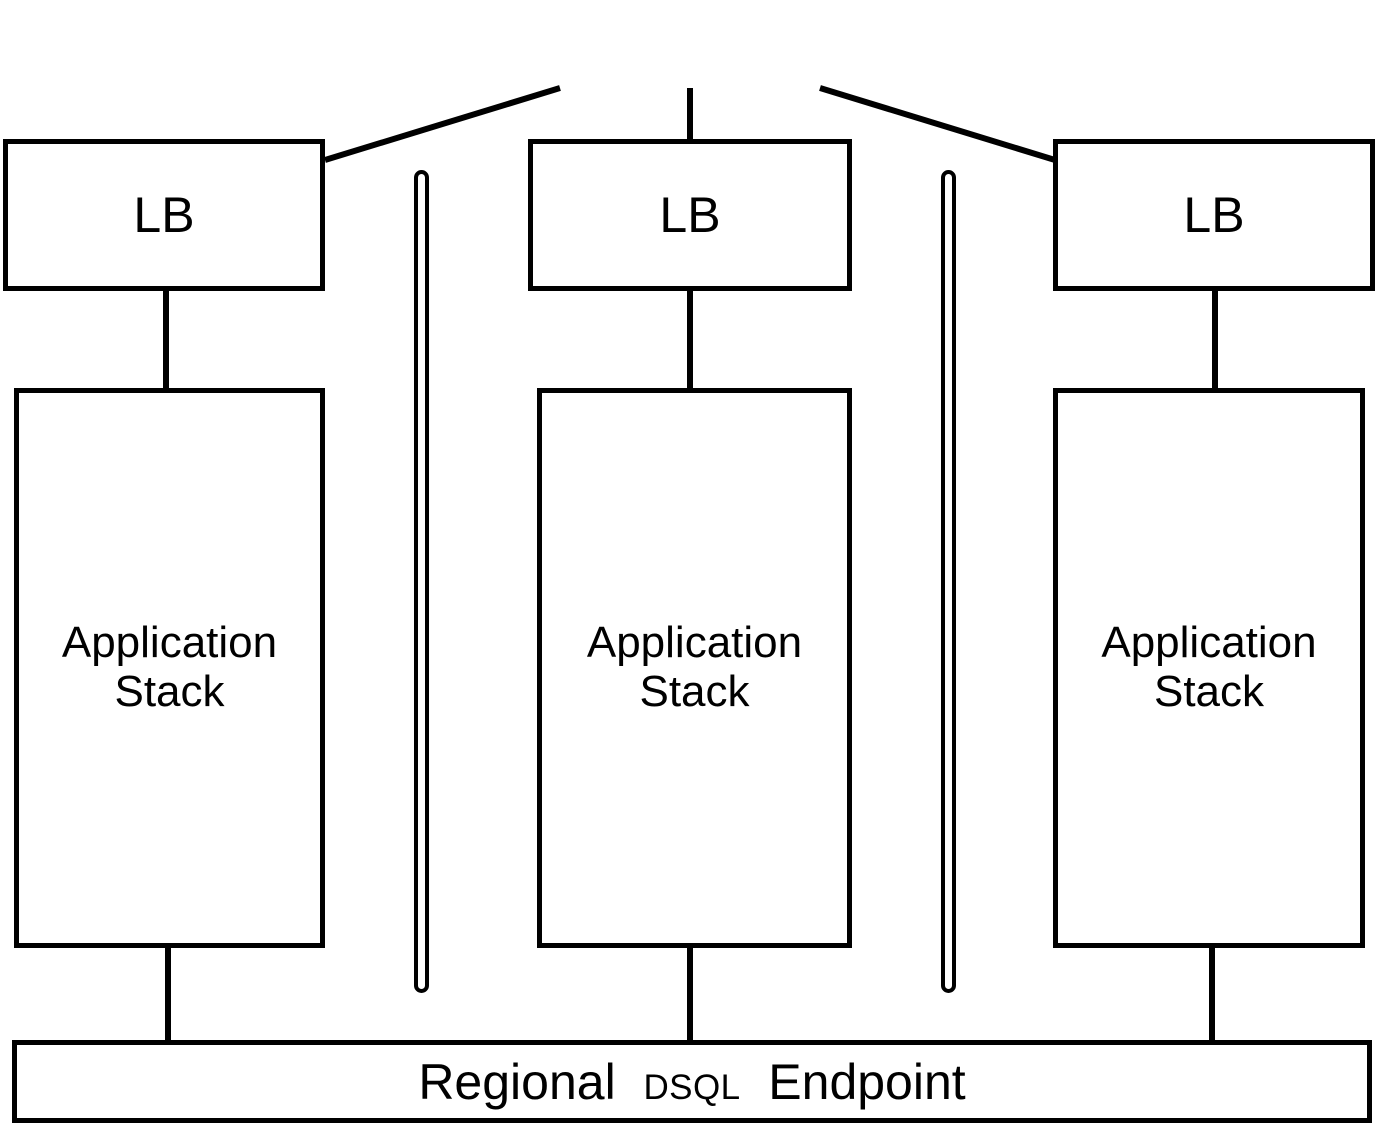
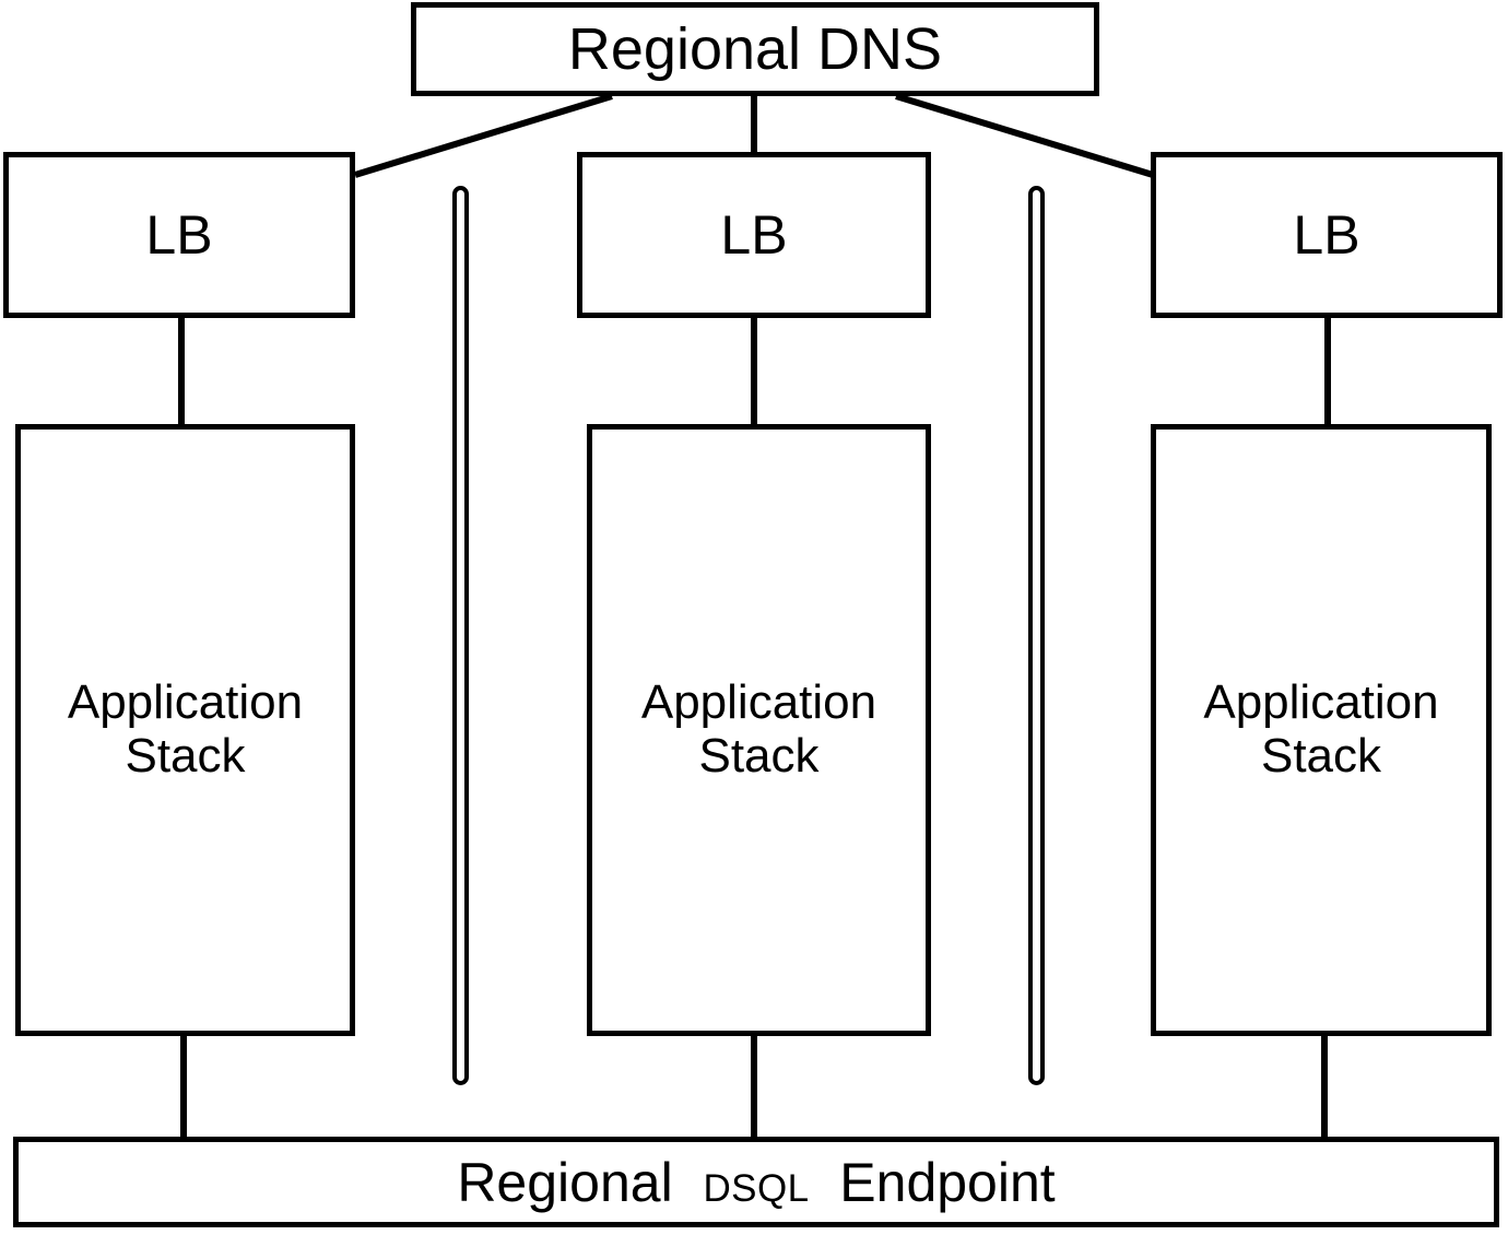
+ Regional DNS
  LB
  LB
  LB
  Application
  Stack
  Application
  Stack
  Application
  Stack
  Regional
  DSQL
  Endpoint
